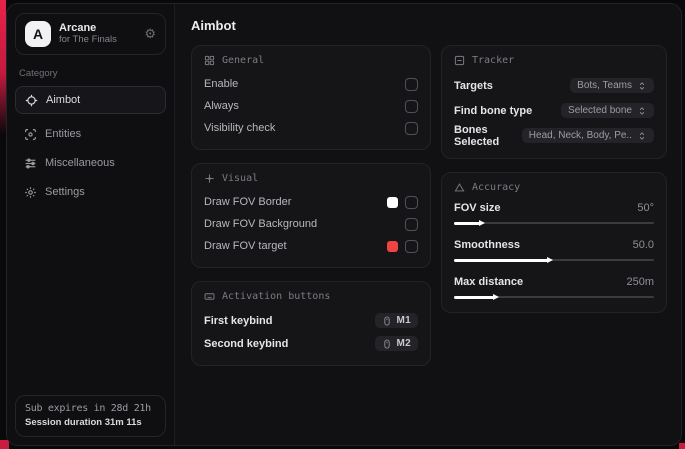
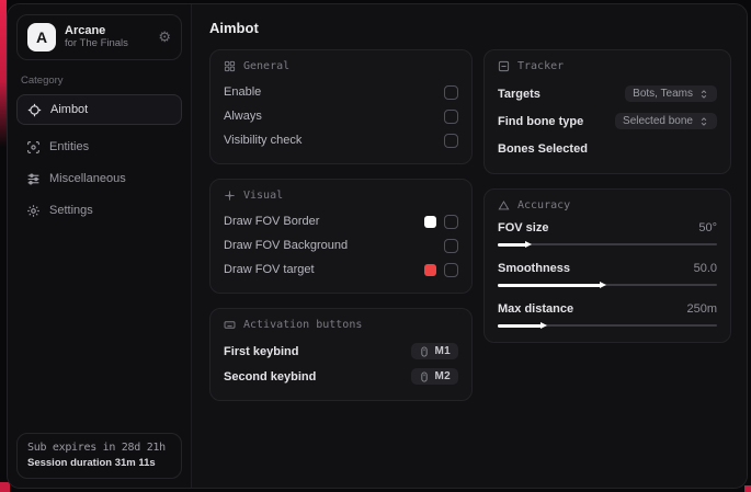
  A
  Arcane
  for The Finals
  ⚙
  Category
  Aimbot
  Entities
  Miscellaneous
  Settings
  Sub expires in 28d 21h
  Session duration 31m 11s
  Aimbot
  General
  Enable
  Always
  Visibility check
  Visual
  Draw FOV Border
  Draw FOV Background
  Draw FOV target
  Activation buttons
  First keybind
  M1
  Second keybind
  M2
  Tracker
  Targets
  Bots, Teams
  Find bone type
  Selected bone
  Bones Selected
- Head, Neck, Body, Pe..
  Accuracy
  FOV size
  50°
  Smoothness
  50.0
  Max distance
  250m
